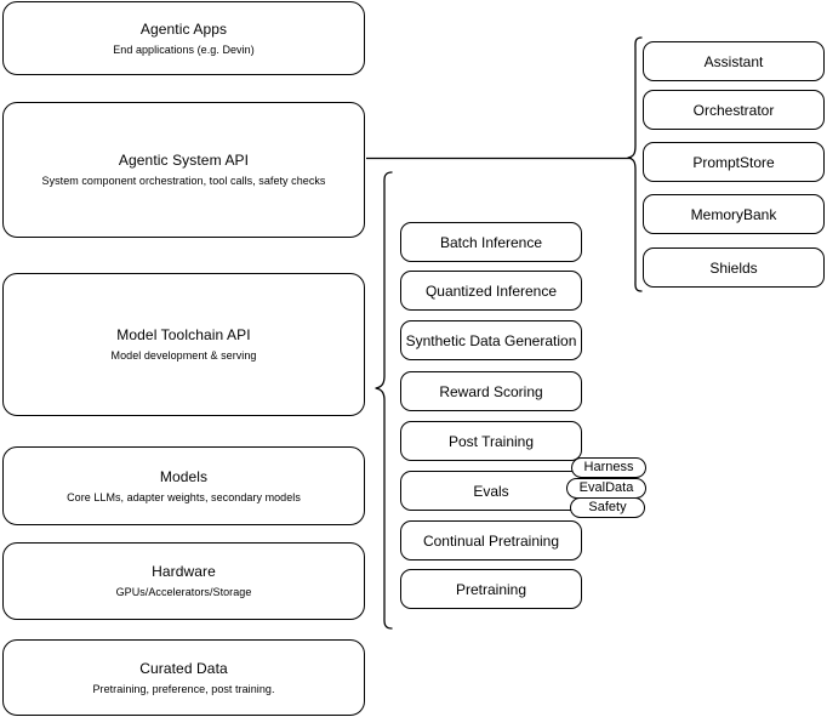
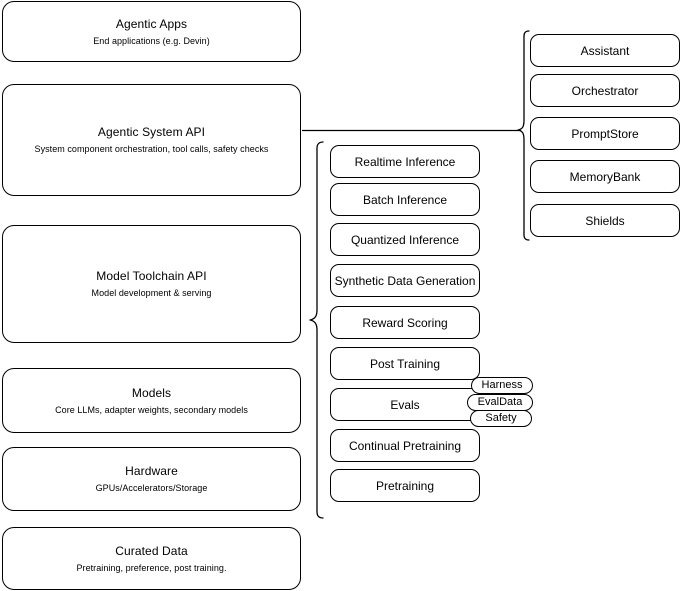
  Agentic Apps
  End applications (e.g. Devin)
  Agentic System API
  System component orchestration, tool calls, safety checks
  Model Toolchain API
  Model development & serving
  Models
  Core LLMs, adapter weights, secondary models
  Hardware
  GPUs/Accelerators/Storage
  Curated Data
  Pretraining, preference, post training.
+ Realtime Inference
  Batch Inference
  Quantized Inference
  Synthetic Data Generation
  Reward Scoring
  Post Training
  Evals
  Continual Pretraining
  Pretraining
  Harness
  EvalData
  Safety
  Assistant
  Orchestrator
  PromptStore
  MemoryBank
  Shields
